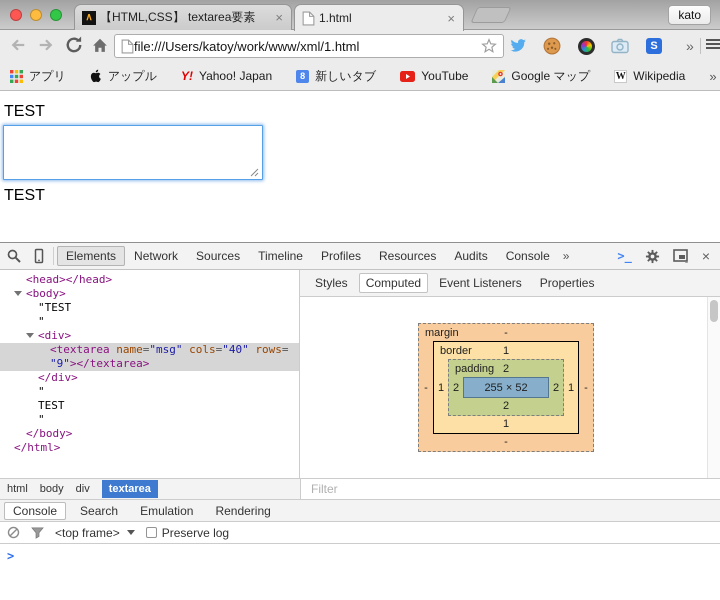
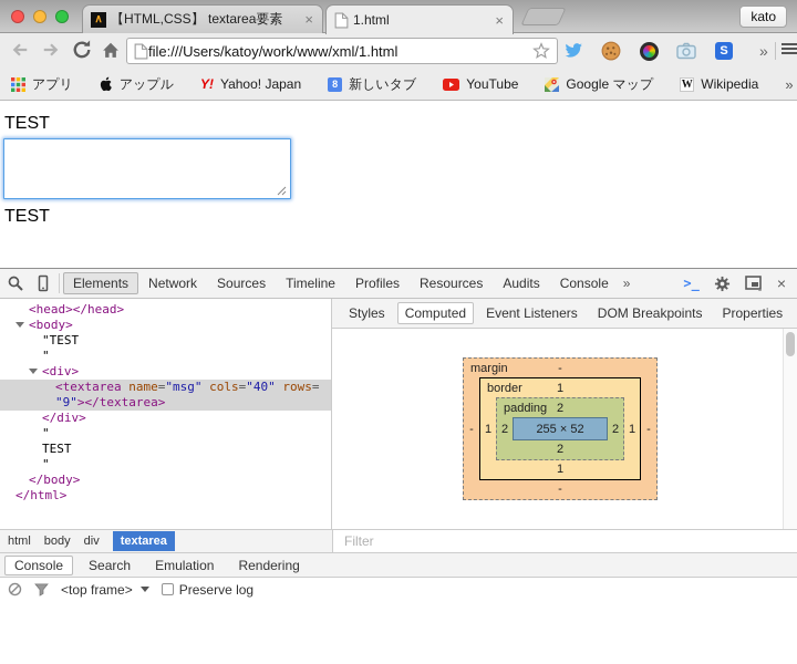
  ∧
  【HTML,CSS】 textarea要素
  ×
  1.html
  ×
  kato
  file:///Users/katoy/work/www/xml/1.html
  S
  »
  アプリ
  アップル
  Y!
  Yahoo! Japan
  8
  新しいタブ
  YouTube
  Google マップ
  W
  Wikipedia
  »
  TEST
  TEST
  Elements
  Network
  Sources
  Timeline
  Profiles
  Resources
  Audits
  Console
  »
  >_
  ×
  <head></head>
  <body>
  "TEST
  "
  <div>
  <textarea name="msg" cols="40" rows=
  "9"></textarea>
  </div>
  "
  TEST
  "
  </body>
  </html>
  Styles
  Computed
  Event Listeners
+ DOM Breakpoints
  Properties
  margin
  -
  -
  border
  1
  1
  padding
  2
  2
  255 × 52
  2
  2
  1
  1
  -
  -
  html
  body
  div
  textarea
  Filter
  Console
  Search
  Emulation
  Rendering
  <top frame>
  Preserve log
- >
